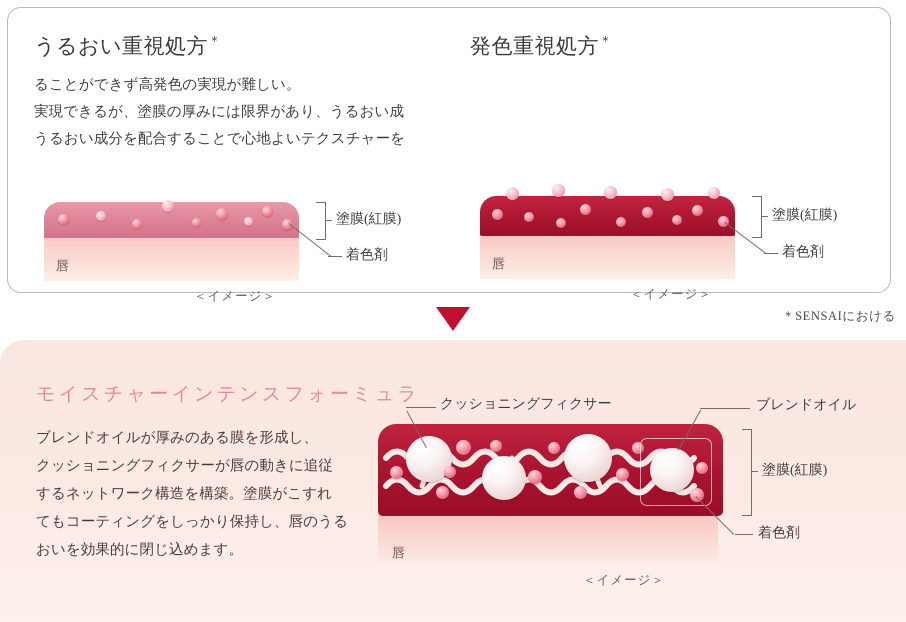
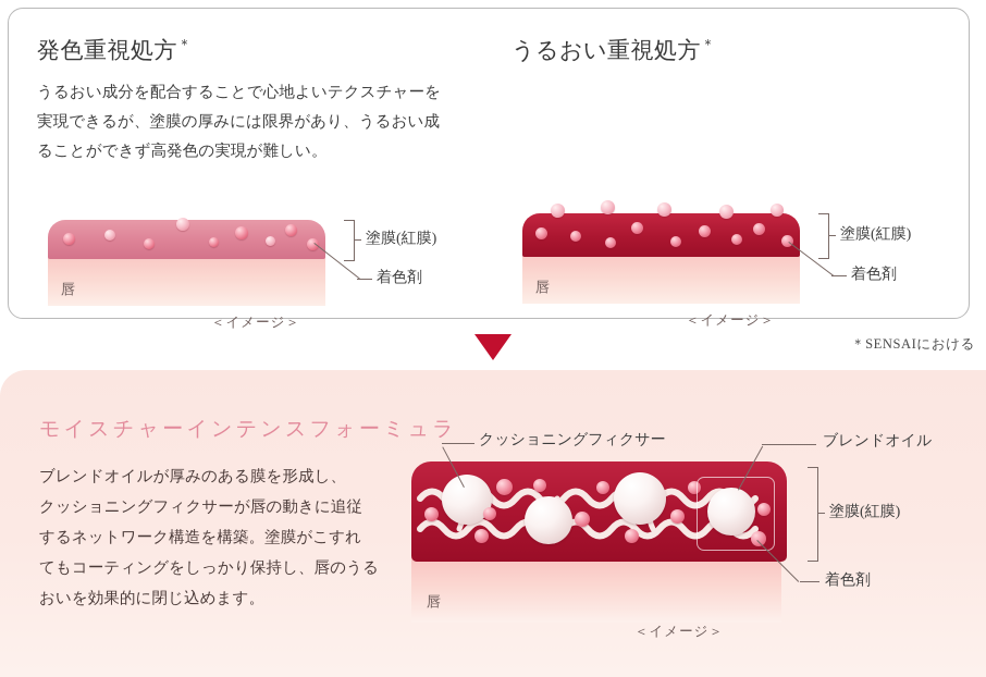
- うるおい重視処方＊
+ 発色重視処方＊
- ることができず高発色の実現が難しい。
+ うるおい成分を配合することで心地よいテクスチャーを
  実現できるが、塗膜の厚みには限界があり、うるおい成
- うるおい成分を配合することで心地よいテクスチャーを
+ ることができず高発色の実現が難しい。
  唇
  塗膜(紅膜)
  着色剤
  ＜イメージ＞
- 発色重視処方＊
+ うるおい重視処方＊
  唇
  塗膜(紅膜)
  着色剤
  ＜イメージ＞
  ＊SENSAIにおける
  モイスチャーインテンスフォーミュラ
  ブレンドオイルが厚みのある膜を形成し、
  クッショニングフィクサーが唇の動きに追従
  するネットワーク構造を構築。塗膜がこすれ
  てもコーティングをしっかり保持し、唇のうる
  おいを効果的に閉じ込めます。
  唇
  クッショニングフィクサー
  ブレンドオイル
  塗膜(紅膜)
  着色剤
  ＜イメージ＞
